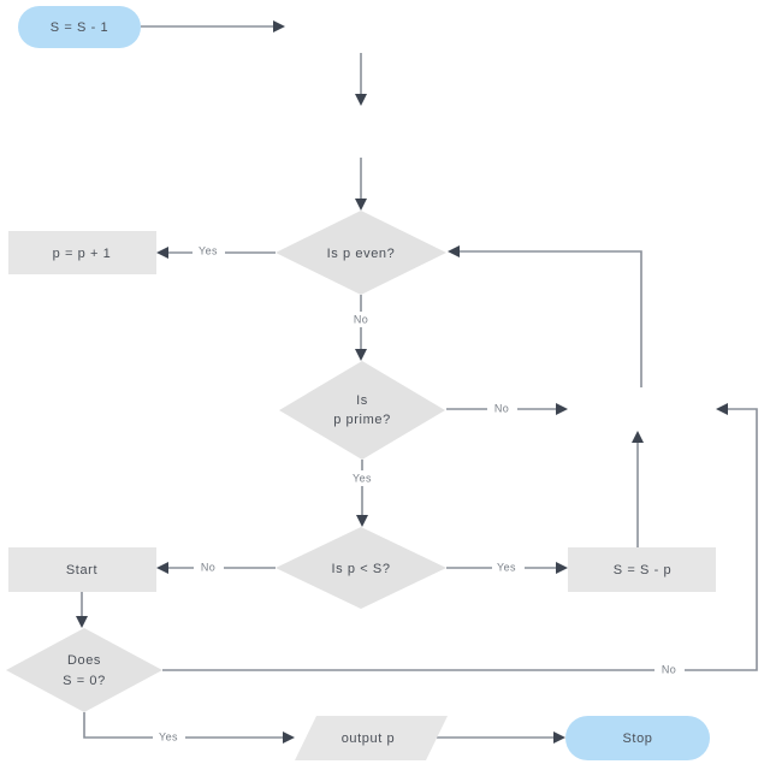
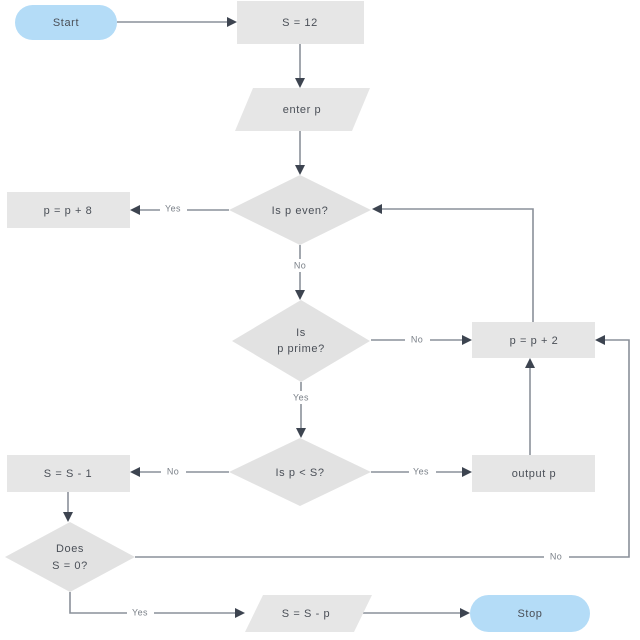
  Yes
  No
  No
  Yes
  No
  Yes
  Yes
  No
- S = S - 1
+ Start
+ S = 12
+ enter p
  Is p even?
- p = p + 1
+ p = p + 8
  Is
  p prime?
+ p = p + 2
  Is p < S?
- Start
+ S = S - 1
- S = S - p
+ output p
  Does
  S = 0?
- output p
+ S = S - p
  Stop
